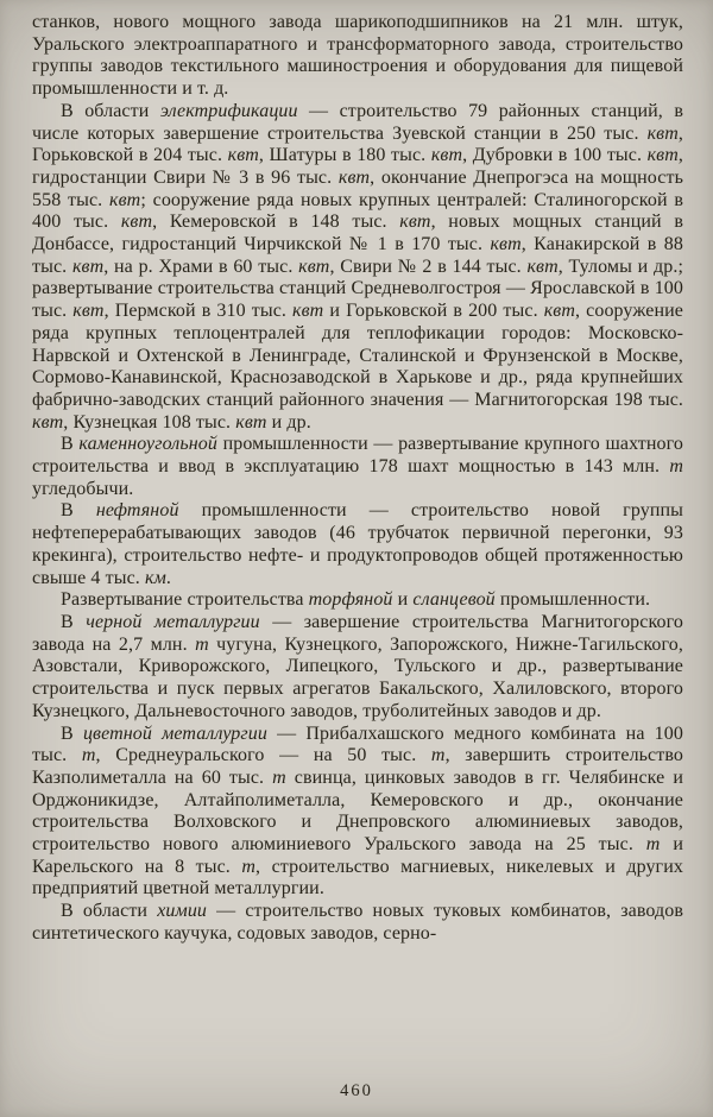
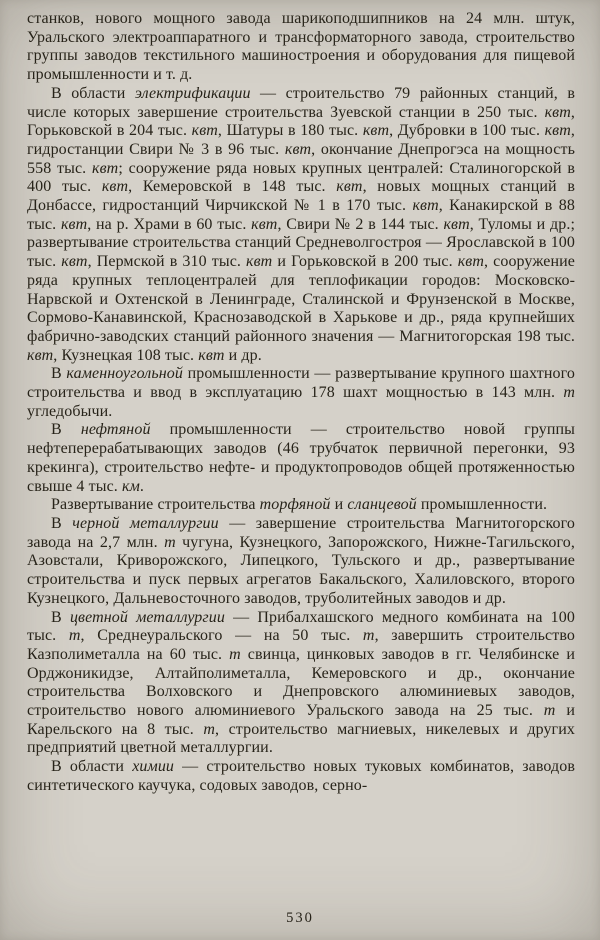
- станков, нового мощного завода шарикоподшипников на 21 млн. штук, Уральского электроаппаратного и трансформаторного завода, строительство группы заводов текстильного машиностроения и оборудования для пищевой промышленности и т. д.
+ станков, нового мощного завода шарикоподшипников на 24 млн. штук, Уральского электроаппаратного и трансформаторного завода, строительство группы заводов текстильного машиностроения и оборудования для пищевой промышленности и т. д.
  В области электрификации — строительство 79 районных станций, в числе которых завершение строительства Зуевской станции в 250 тыс. квт, Горьковской в 204 тыс. квт, Шатуры в 180 тыс. квт, Дубровки в 100 тыс. квт, гидростанции Свири № 3 в 96 тыс. квт, окончание Днепрогэса на мощность 558 тыс. квт; сооружение ряда новых крупных централей: Сталиногорской в 400 тыс. квт, Кемеровской в 148 тыс. квт, новых мощных станций в Донбассе, гидростанций Чирчикской № 1 в 170 тыс. квт, Канакирской в 88 тыс. квт, на р. Храми в 60 тыс. квт, Свири № 2 в 144 тыс. квт, Туломы и др.; развертывание строительства станций Средневолгостроя — Ярославской в 100 тыс. квт, Пермской в 310 тыс. квт и Горьковской в 200 тыс. квт, сооружение ряда крупных теплоцентралей для теплофикации городов: Московско-Нарвской и Охтенской в Ленинграде, Сталинской и Фрунзенской в Москве, Сормово-Канавинской, Краснозаводской в Харькове и др., ряда крупнейших фабрично-заводских станций районного значения — Магнитогорская 198 тыс. квт, Кузнецкая 108 тыс. квт и др.
  В каменноугольной промышленности — развертывание крупного шахтного строительства и ввод в эксплуатацию 178 шахт мощностью в 143 млн. т угледобычи.
  В нефтяной промышленности — строительство новой группы нефтеперерабатывающих заводов (46 трубчаток первичной перегонки, 93 крекинга), строительство нефте- и продуктопроводов общей протяженностью свыше 4 тыс. км.
  Развертывание строительства торфяной и сланцевой промышленности.
  В черной металлургии — завершение строительства Магнитогорского завода на 2,7 млн. т чугуна, Кузнецкого, Запорожского, Нижне-Тагильского, Азовстали, Криворожского, Липецкого, Тульского и др., развертывание строительства и пуск первых агрегатов Бакальского, Халиловского, второго Кузнецкого, Дальневосточного заводов, труболитейных заводов и др.
  В цветной металлургии — Прибалхашского медного комбината на 100 тыс. т, Среднеуральского — на 50 тыс. т, завершить строительство Казполиметалла на 60 тыс. т свинца, цинковых заводов в гг. Челябинске и Орджоникидзе, Алтайполиметалла, Кемеровского и др., окончание строительства Волховского и Днепровского алюминиевых заводов, строительство нового алюминиевого Уральского завода на 25 тыс. т и Карельского на 8 тыс. т, строительство магниевых, никелевых и других предприятий цветной металлургии.
  В области химии — строительство новых туковых комбинатов, заводов синтетического каучука, содовых заводов, серно-
- 460
+ 530
